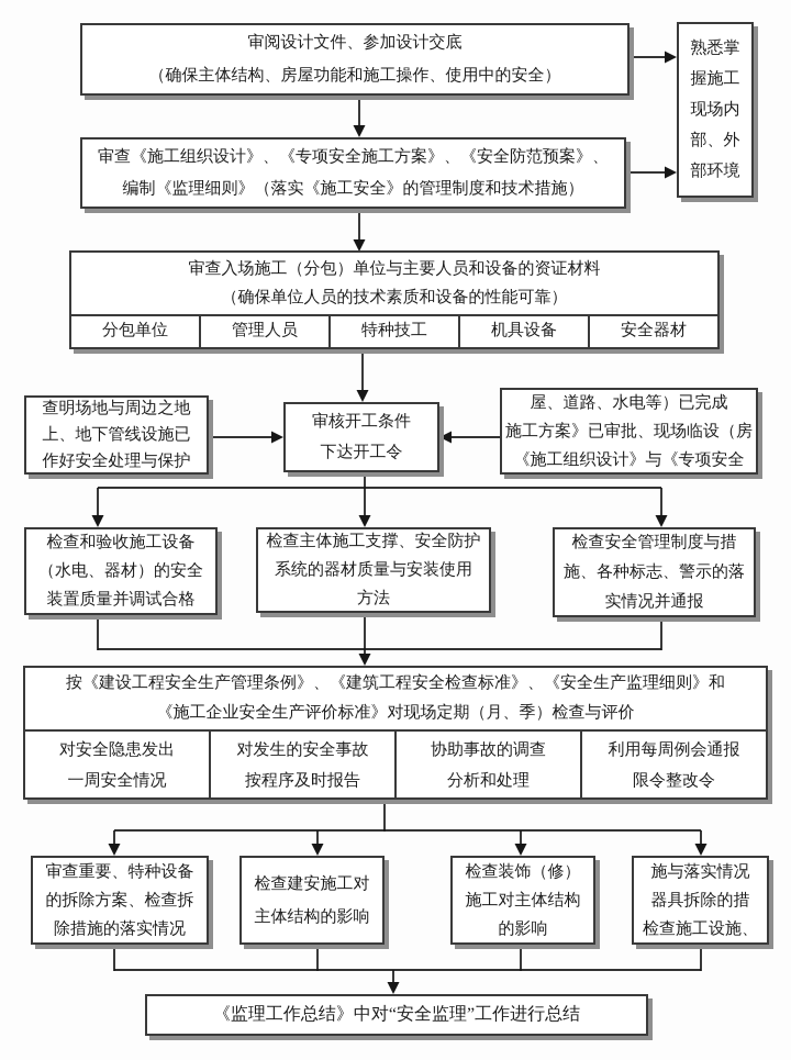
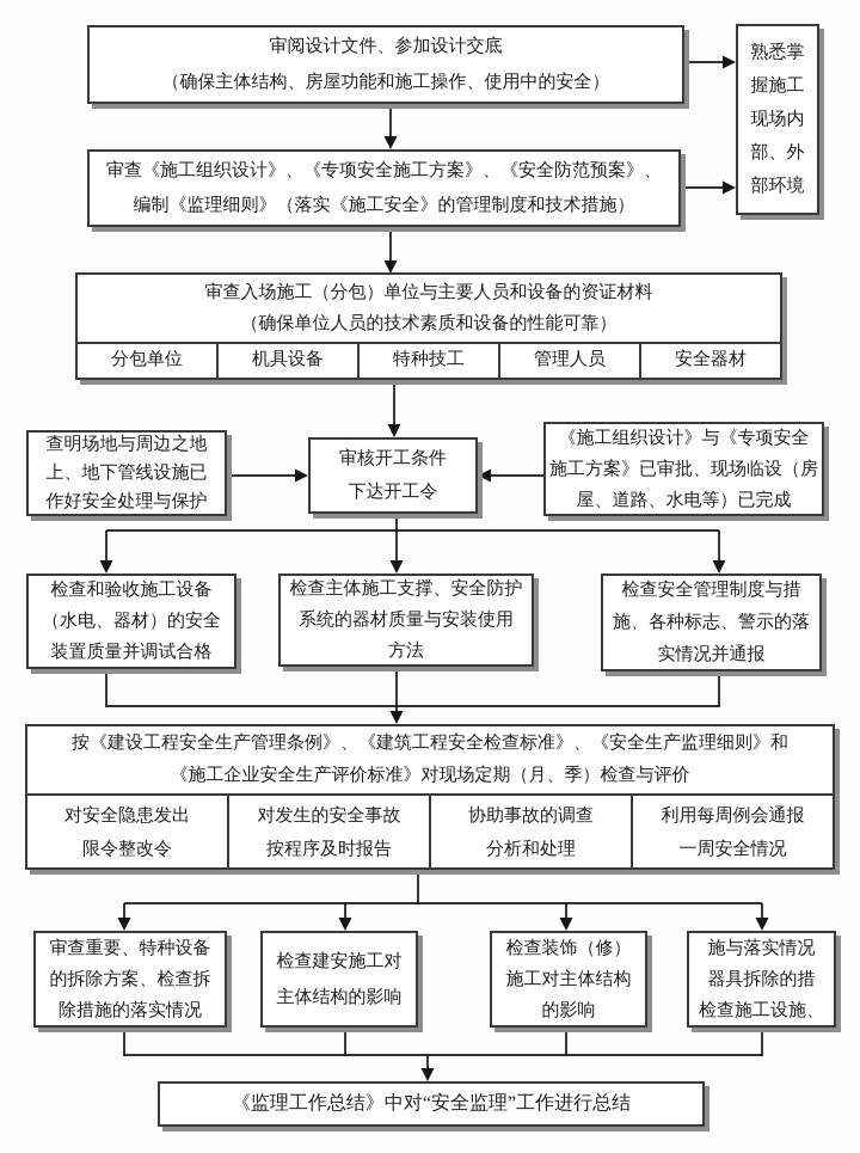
  审阅设计文件、参加设计交底
  （确保主体结构、房屋功能和施工操作、使用中的安全）
  熟悉掌
  握施工
  现场内
  部、外
  部环境
  审查《施工组织设计》、《专项安全施工方案》、《安全防范预案》、
  编制《监理细则》（落实《施工安全》的管理制度和技术措施）
  审查入场施工（分包）单位与主要人员和设备的资证材料
  （确保单位人员的技术素质和设备的性能可靠）
  分包单位
- 管理人员
+ 机具设备
  特种技工
- 机具设备
+ 管理人员
  安全器材
  查明场地与周边之地
  上、地下管线设施已
  作好安全处理与保护
  审核开工条件
  下达开工令
- 屋、道路、水电等）已完成
+ 《施工组织设计》与《专项安全
  施工方案》已审批、现场临设（房
- 《施工组织设计》与《专项安全
+ 屋、道路、水电等）已完成
  检查和验收施工设备
  （水电、器材）的安全
  装置质量并调试合格
  检查主体施工支撑、安全防护
  系统的器材质量与安装使用
  方法
  检查安全管理制度与措
  施、各种标志、警示的落
  实情况并通报
  按《建设工程安全生产管理条例》、《建筑工程安全检查标准》、《安全生产监理细则》和
  《施工企业安全生产评价标准》对现场定期（月、季）检查与评价
  对安全隐患发出
- 一周安全情况
+ 限令整改令
  对发生的安全事故
  按程序及时报告
  协助事故的调查
  分析和处理
  利用每周例会通报
- 限令整改令
+ 一周安全情况
  审查重要、特种设备
  的拆除方案、检查拆
  除措施的落实情况
  检查建安施工对
  主体结构的影响
  检查装饰（修）
  施工对主体结构
  的影响
  施与落实情况
  器具拆除的措
  检查施工设施、
  《监理工作总结》中对“安全监理”工作进行总结
